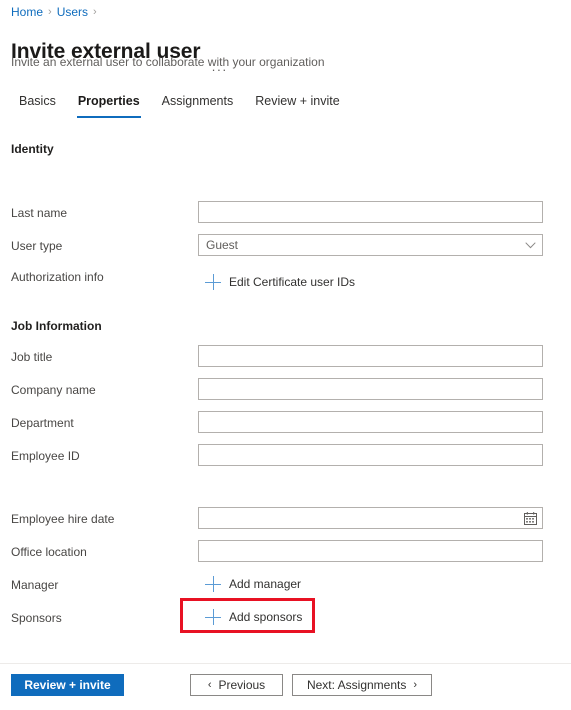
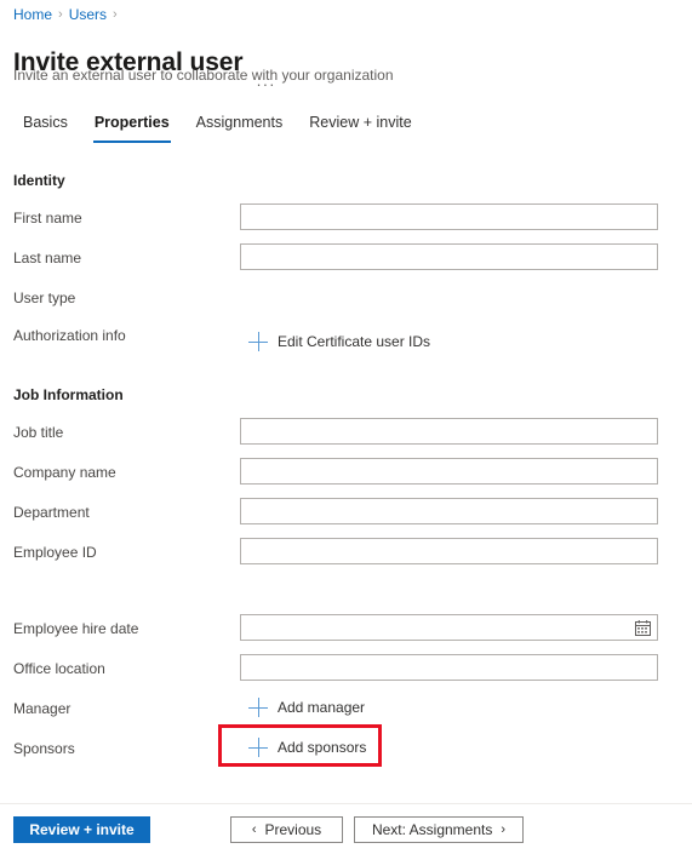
  Home
  ›
  Users
  ›
  Invite external user
  ···
  Invite an external user to collaborate with your organization
  Basics
  Properties
  Assignments
  Review + invite
  Identity
+ First name
  Last name
  User type
- Guest
  Authorization info
  Edit Certificate user IDs
  Job Information
  Job title
  Company name
  Department
  Employee ID
  Employee hire date
  Office location
  Manager
  Add manager
  Sponsors
  Add sponsors
  Review + invite
  ‹
  Previous
  Next: Assignments
  ›
